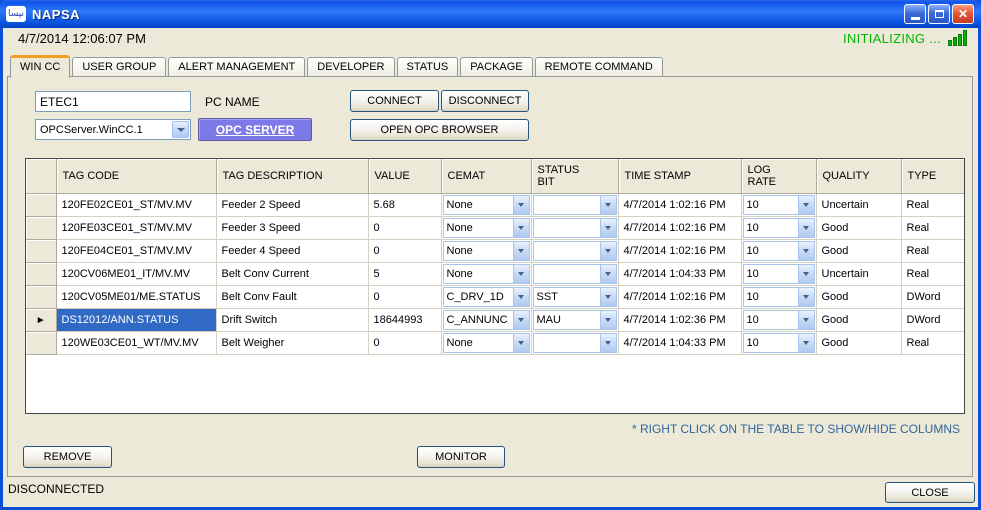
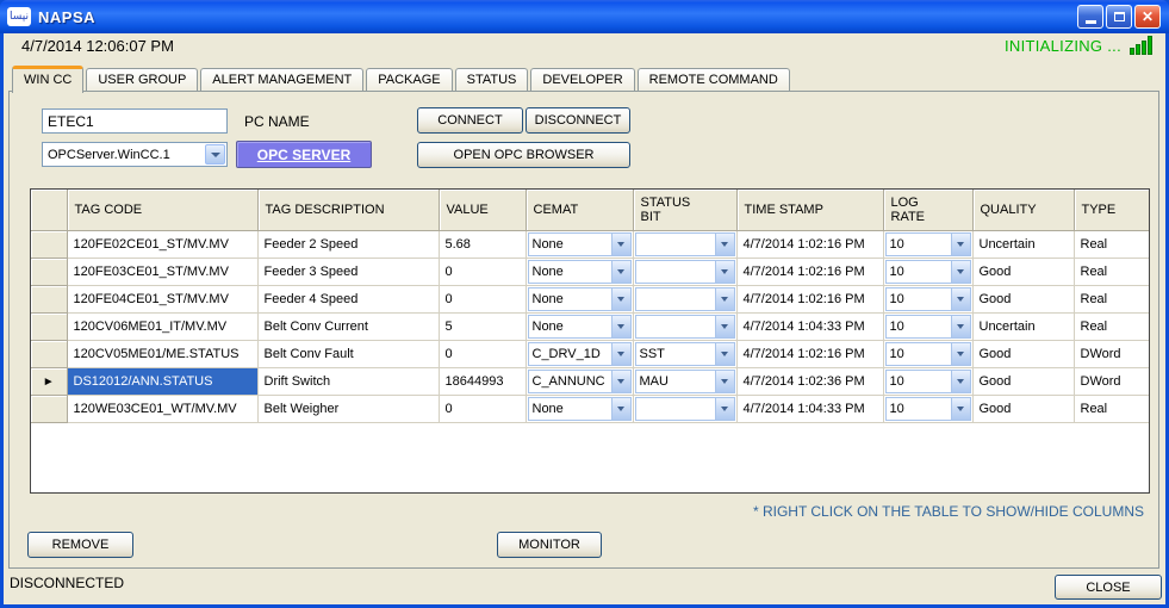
  نپسا
  NAPSA
  ✕
  4/7/2014 12:06:07 PM
  INITIALIZING ...
  WIN CC
  USER GROUP
  ALERT MANAGEMENT
- DEVELOPER
+ PACKAGE
  STATUS
- PACKAGE
+ DEVELOPER
  REMOTE COMMAND
  ETEC1
  PC NAME
  CONNECT
  DISCONNECT
  OPCServer.WinCC.1
  OPC SERVER
  OPEN OPC BROWSER
  	TAG CODE	TAG DESCRIPTION	VALUE	CEMAT	STATUS BIT	TIME STAMP	LOG RATE	QUALITY	TYPE
  	120FE02CE01_ST/MV.MV	Feeder 2 Speed	5.68	None		4/7/2014 1:02:16 PM	10	Uncertain	Real
  	120FE03CE01_ST/MV.MV	Feeder 3 Speed	0	None		4/7/2014 1:02:16 PM	10	Good	Real
  	120FE04CE01_ST/MV.MV	Feeder 4 Speed	0	None		4/7/2014 1:02:16 PM	10	Good	Real
  	120CV06ME01_IT/MV.MV	Belt Conv Current	5	None		4/7/2014 1:04:33 PM	10	Uncertain	Real
  	120CV05ME01/ME.STATUS	Belt Conv Fault	0	C_DRV_1D	SST	4/7/2014 1:02:16 PM	10	Good	DWord
  ►	DS12012/ANN.STATUS	Drift Switch	18644993	C_ANNUNC	MAU	4/7/2014 1:02:36 PM	10	Good	DWord
  	120WE03CE01_WT/MV.MV	Belt Weigher	0	None		4/7/2014 1:04:33 PM	10	Good	Real
  * RIGHT CLICK ON THE TABLE TO SHOW/HIDE COLUMNS
  REMOVE
  MONITOR
  DISCONNECTED
  CLOSE
